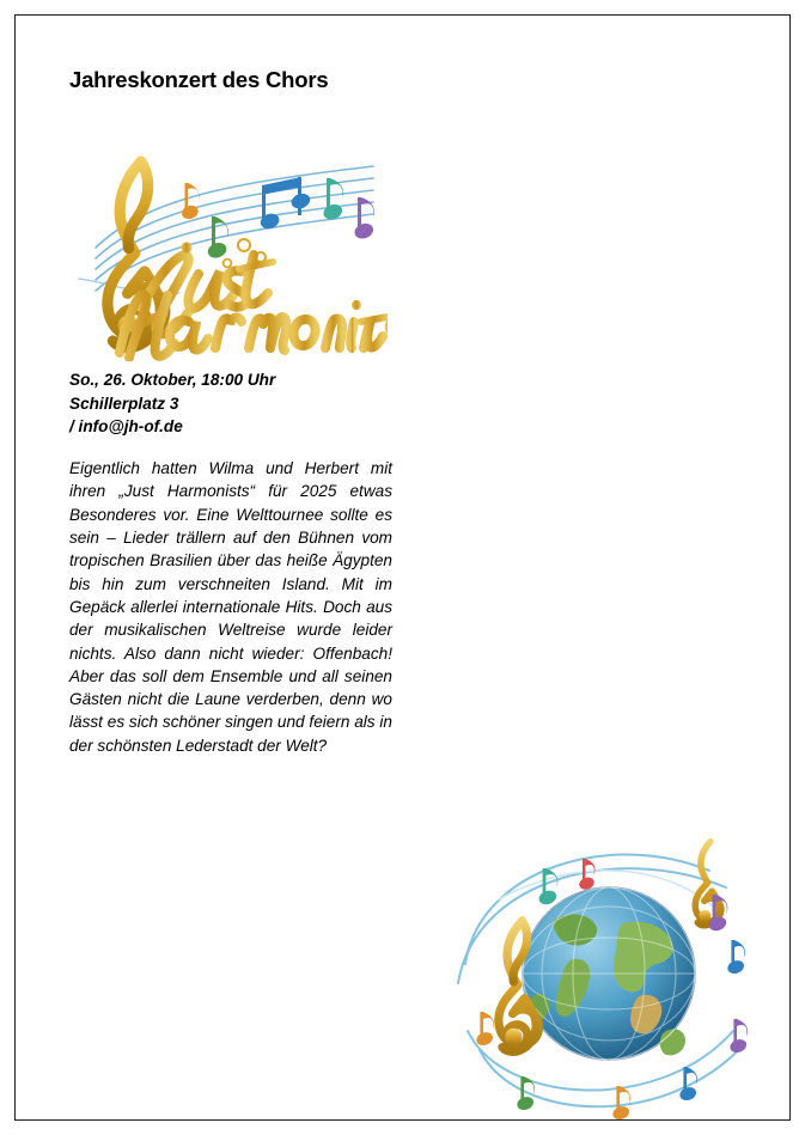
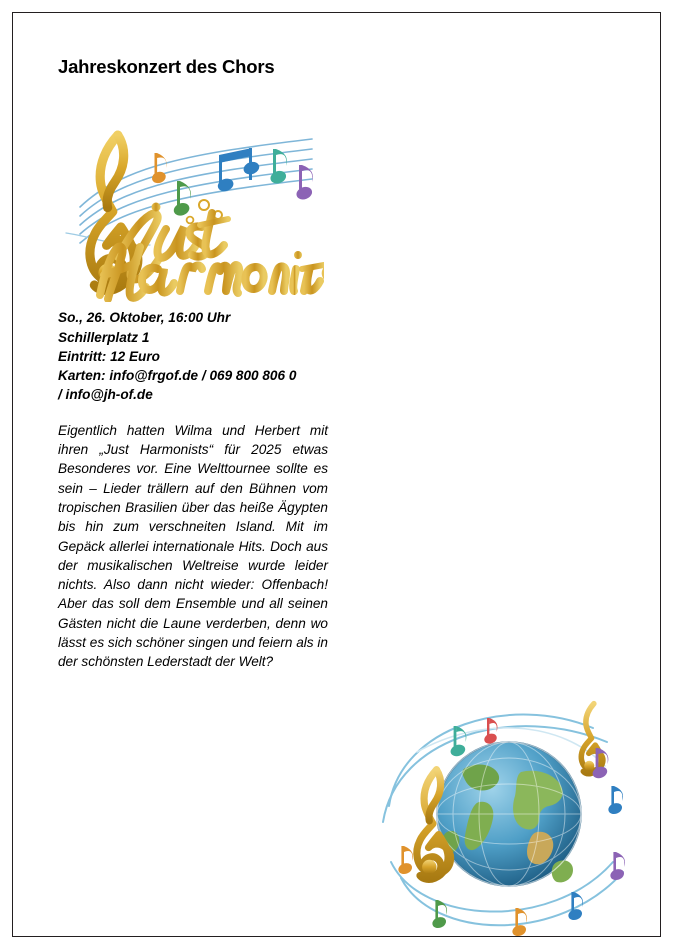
  Jahreskonzert des Chors
- So., 26. Oktober, 18:00 Uhr
+ So., 26. Oktober, 16:00 Uhr
- Schillerplatz 3
+ Schillerplatz 1
+ Eintritt: 12 Euro
+ Karten: info@frgof.de / 069 800 806 0
  / info@jh-of.de
  Eigentlich hatten Wilma und Herbert mit ihren „Just Harmonists“ für 2025 etwas Besonderes vor. Eine Welttournee sollte es sein – Lieder trällern auf den Bühnen vom tropischen Brasilien über das heiße Ägypten bis hin zum verschneiten Island. Mit im Gepäck allerlei internationale Hits. Doch aus der musikalischen Weltreise wurde leider nichts. Also dann nicht wieder: Offenbach! Aber das soll dem Ensemble und all seinen Gästen nicht die Laune verderben, denn wo lässt es sich schöner singen und feiern als in der schönsten Lederstadt der Welt?
